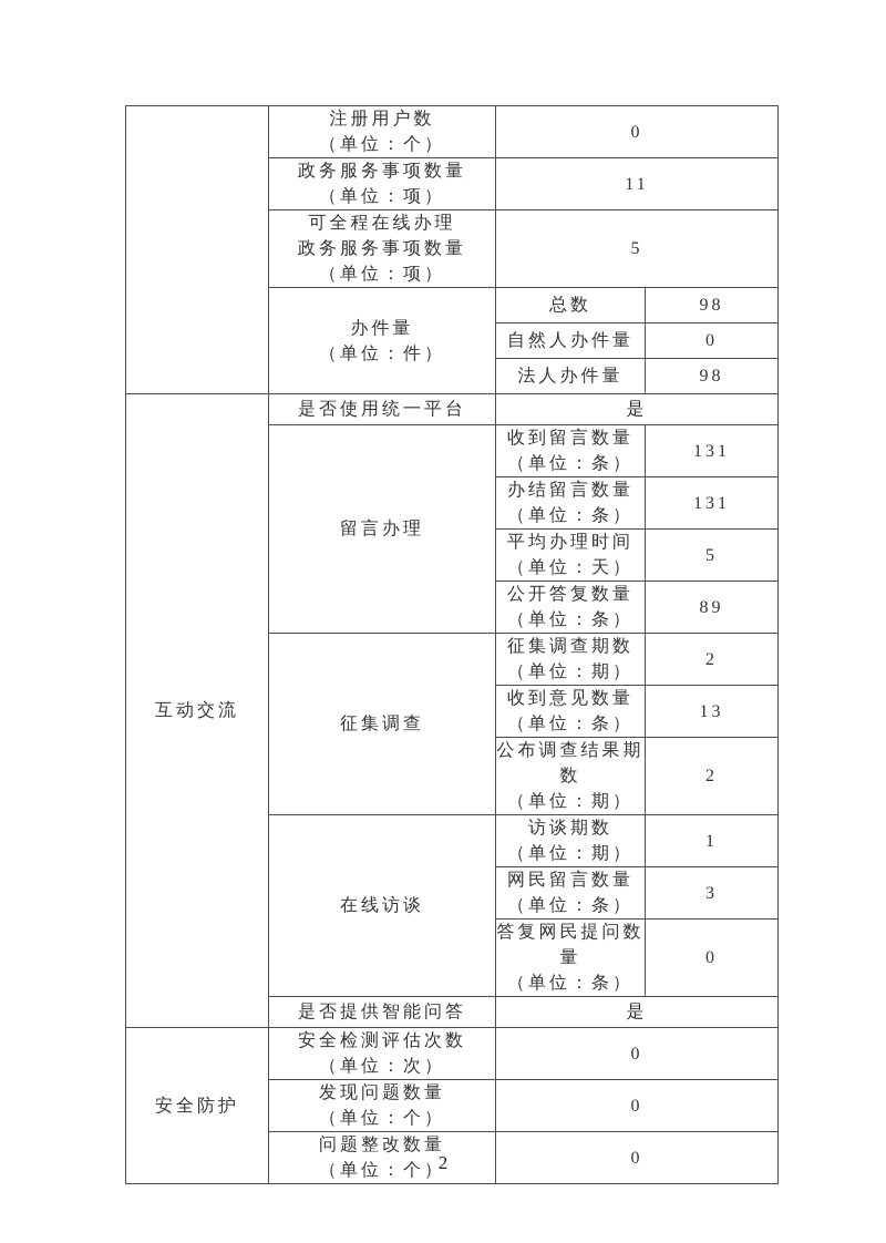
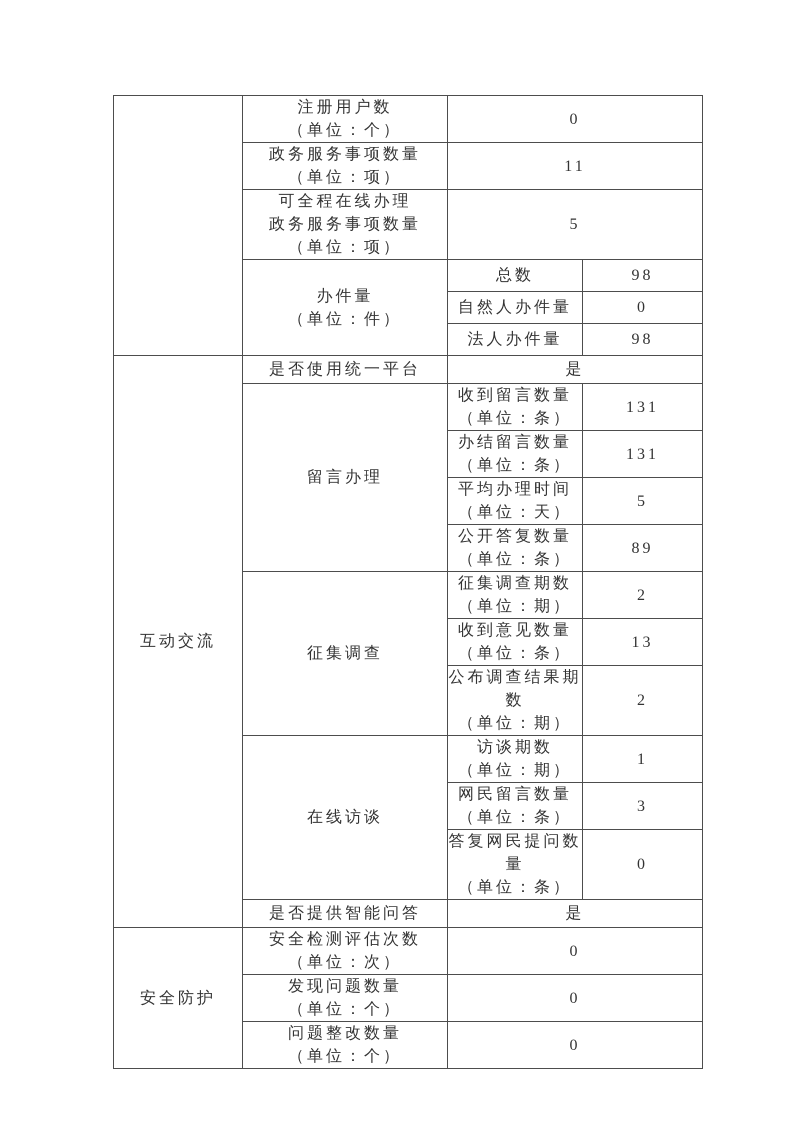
  	注册用户数 （单位：个）	0
  政务服务事项数量 （单位：项）	11
  可全程在线办理 政务服务事项数量 （单位：项）	5
  办件量 （单位：件）	总数	98
  自然人办件量	0
  法人办件量	98
  互动交流	是否使用统一平台	是
  留言办理	收到留言数量 （单位：条）	131
  办结留言数量 （单位：条）	131
  平均办理时间 （单位：天）	5
  公开答复数量 （单位：条）	89
  征集调查	征集调查期数 （单位：期）	2
  收到意见数量 （单位：条）	13
  公布调查结果期数 （单位：期）	2
  在线访谈	访谈期数 （单位：期）	1
  网民留言数量 （单位：条）	3
  答复网民提问数量 （单位：条）	0
  是否提供智能问答	是
  安全防护	安全检测评估次数 （单位：次）	0
  发现问题数量 （单位：个）	0
  问题整改数量 （单位：个）	0
- 2
